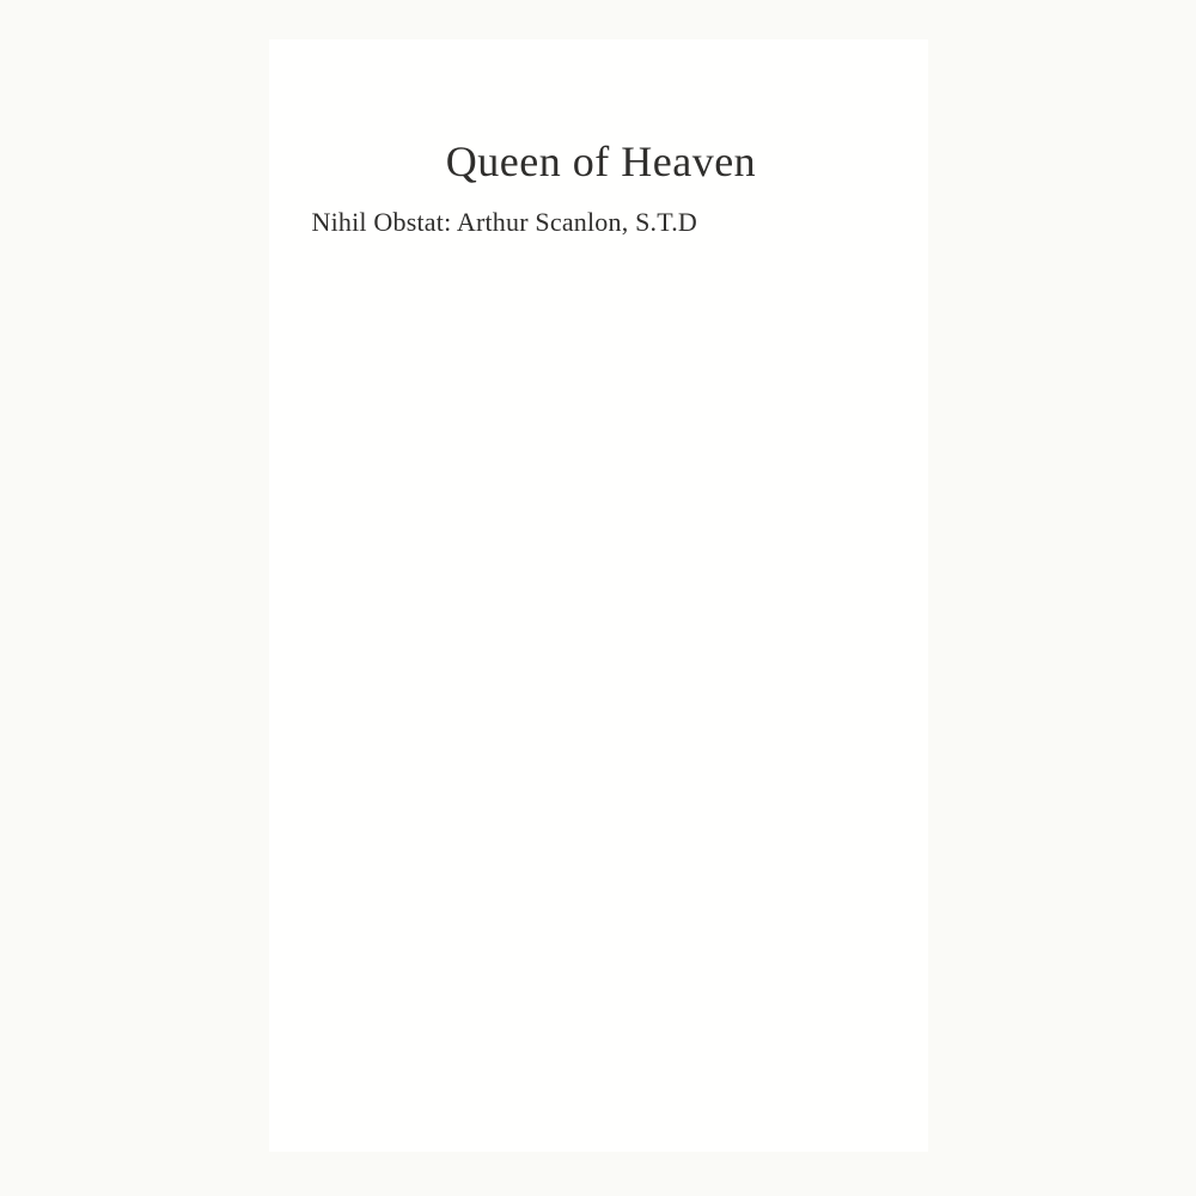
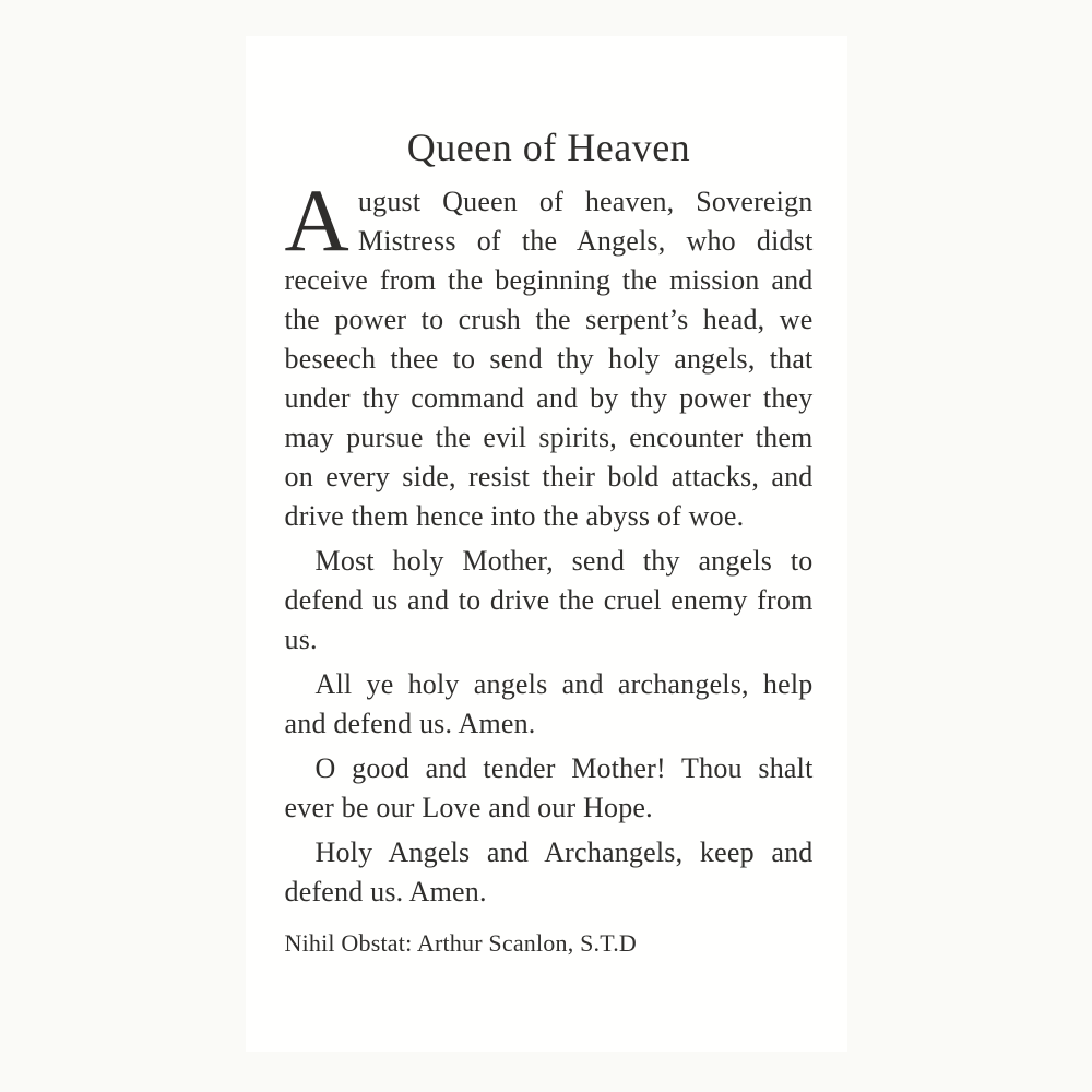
  Queen of Heaven
+ A
+ ugust Queen of heaven, Sovereign Mistress of the Angels, who didst receive from the beginning the mission and the power to crush the serpent’s head, we beseech thee to send thy holy angels, that under thy command and by thy power they may pursue the evil spirits, encounter them on every side, resist their bold attacks, and drive them hence into the abyss of woe.
+ Most holy Mother, send thy angels to defend us and to drive the cruel enemy from us.
+ All ye holy angels and archangels, help and defend us. Amen.
+ O good and tender Mother! Thou shalt ever be our Love and our Hope.
+ Holy Angels and Archangels, keep and defend us. Amen.
  Nihil Obstat: Arthur Scanlon, S.T.D
